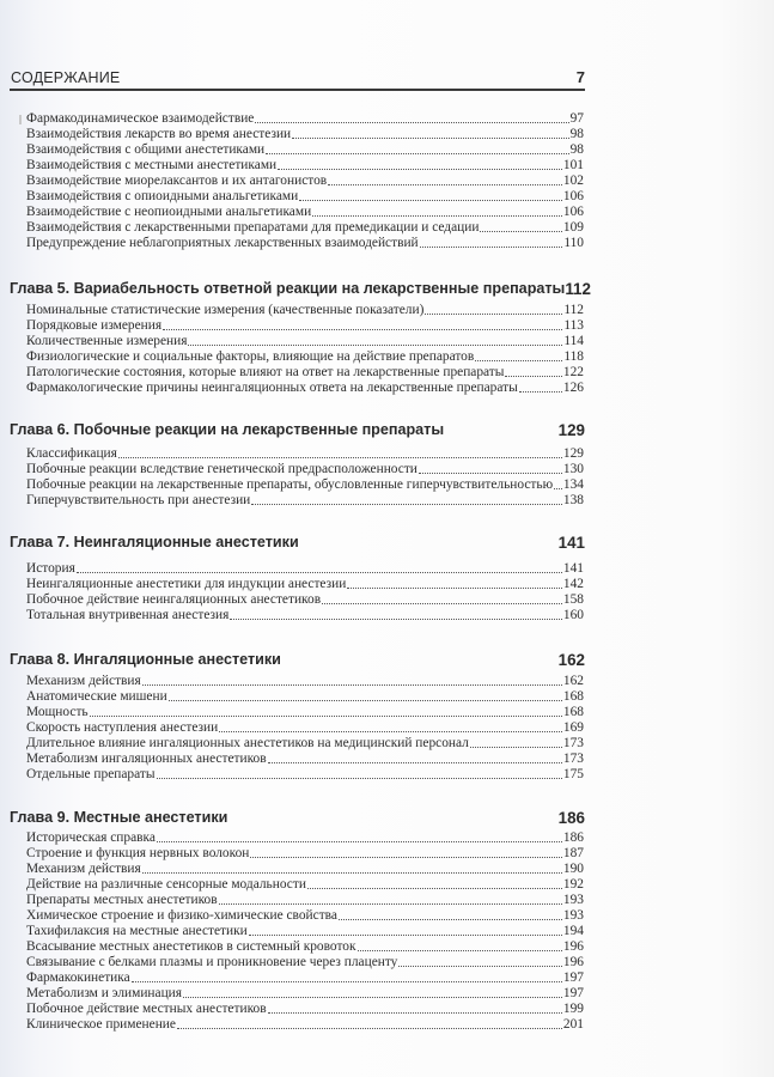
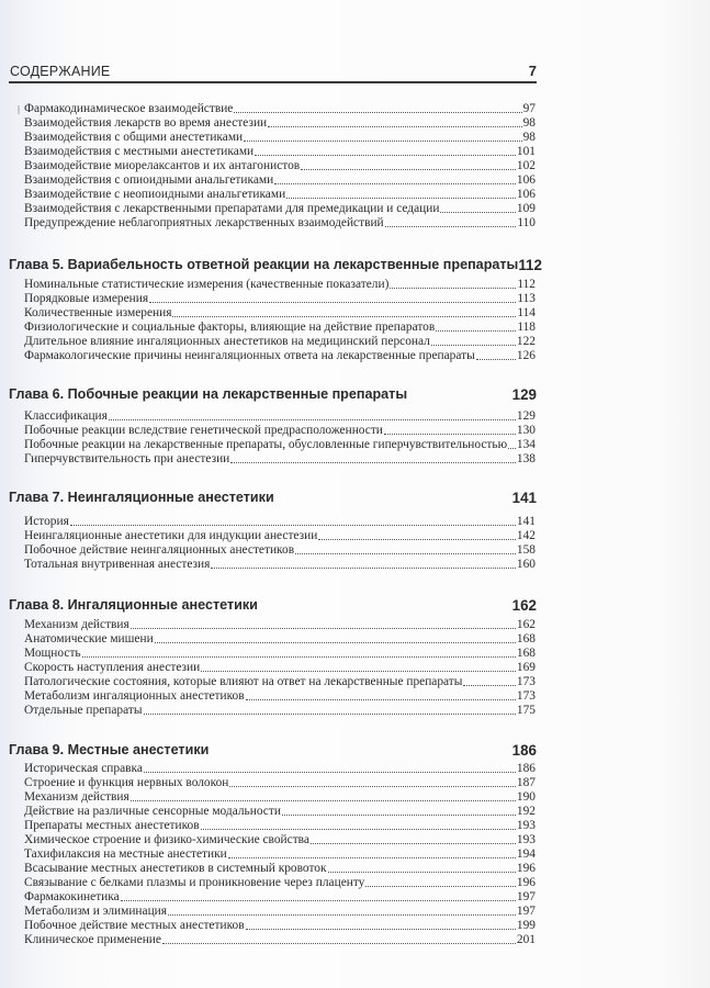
  СОДЕРЖАНИЕ
  7
  Фармакодинамическое взаимодействие
  97
  Взаимодействия лекарств во время анестезии
  98
  Взаимодействия с общими анестетиками
  98
  Взаимодействия с местными анестетиками
  101
  Взаимодействие миорелаксантов и их антагонистов
  102
  Взаимодействия с опиоидными анальгетиками
  106
  Взаимодействие с неопиоидными анальгетиками
  106
  Взаимодействия с лекарственными препаратами для премедикации и седации
  109
  Предупреждение неблагоприятных лекарственных взаимодействий
  110
  Глава 5. Вариабельность ответной реакции на лекарственные препараты
  112
  Номинальные статистические измерения (качественные показатели)
  112
  Порядковые измерения
  113
  Количественные измерения
  114
  Физиологические и социальные факторы, влияющие на действие препаратов
  118
- Патологические состояния, которые влияют на ответ на лекарственные препараты
+ Длительное влияние ингаляционных анестетиков на медицинский персонал
  122
  Фармакологические причины неингаляционных ответа на лекарственные препараты
  126
  Глава 6. Побочные реакции на лекарственные препараты
  129
  Классификация
  129
  Побочные реакции вследствие генетической предрасположенности
  130
  Побочные реакции на лекарственные препараты, обусловленные гиперчувствительностью
  134
  Гиперчувствительность при анестезии
  138
  Глава 7. Неингаляционные анестетики
  141
  История
  141
  Неингаляционные анестетики для индукции анестезии
  142
  Побочное действие неингаляционных анестетиков
  158
  Тотальная внутривенная анестезия
  160
  Глава 8. Ингаляционные анестетики
  162
  Механизм действия
  162
  Анатомические мишени
  168
  Мощность
  168
  Скорость наступления анестезии
  169
- Длительное влияние ингаляционных анестетиков на медицинский персонал
+ Патологические состояния, которые влияют на ответ на лекарственные препараты
  173
  Метаболизм ингаляционных анестетиков
  173
  Отдельные препараты
  175
  Глава 9. Местные анестетики
  186
  Историческая справка
  186
  Строение и функция нервных волокон
  187
  Механизм действия
  190
  Действие на различные сенсорные модальности
  192
  Препараты местных анестетиков
  193
  Химическое строение и физико-химические свойства
  193
  Тахифилаксия на местные анестетики
  194
  Всасывание местных анестетиков в системный кровоток
  196
  Связывание с белками плазмы и проникновение через плаценту
  196
  Фармакокинетика
  197
  Метаболизм и элиминация
  197
  Побочное действие местных анестетиков
  199
  Клиническое применение
  201
